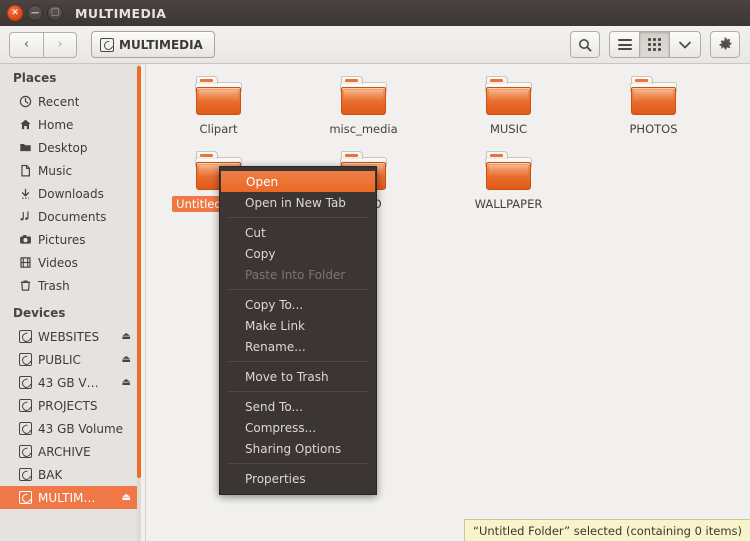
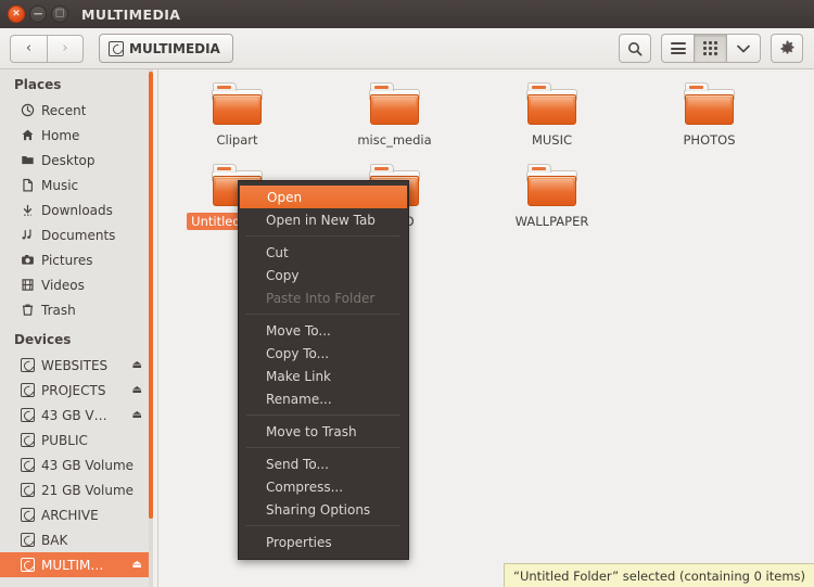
  ×
  −
  □
  MULTIMEDIA
  ‹
  ›
  MULTIMEDIA
  Places
  Recent
  Home
  Desktop
  Music
  Downloads
  Documents
  Pictures
  Videos
  Trash
  Devices
  WEBSITES
  ⏏
- PUBLIC
+ PROJECTS
  ⏏
  43 GB V…
  ⏏
- PROJECTS
+ PUBLIC
  43 GB Volume
+ 21 GB Volume
  ARCHIVE
  BAK
  MULTIM…
  ⏏
  Clipart
  misc_media
  MUSIC
  PHOTOS
  WALLPAPER
  “Untitled Folder” selected (containing 0 items)
  Open
  Open in New Tab
  Cut
  Copy
  Paste Into Folder
+ Move To...
  Copy To...
  Make Link
  Rename...
  Move to Trash
  Send To...
  Compress...
  Sharing Options
  Properties
